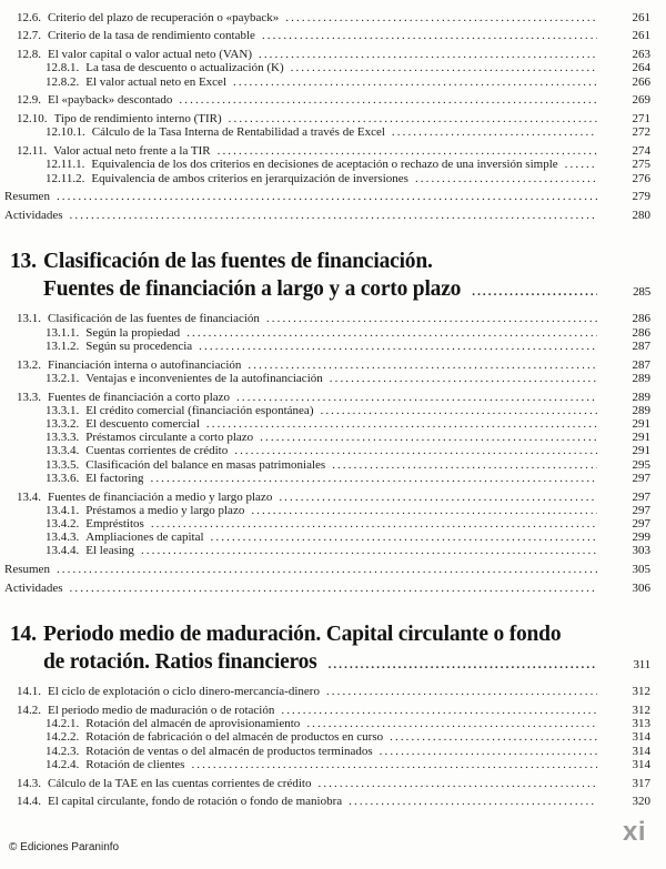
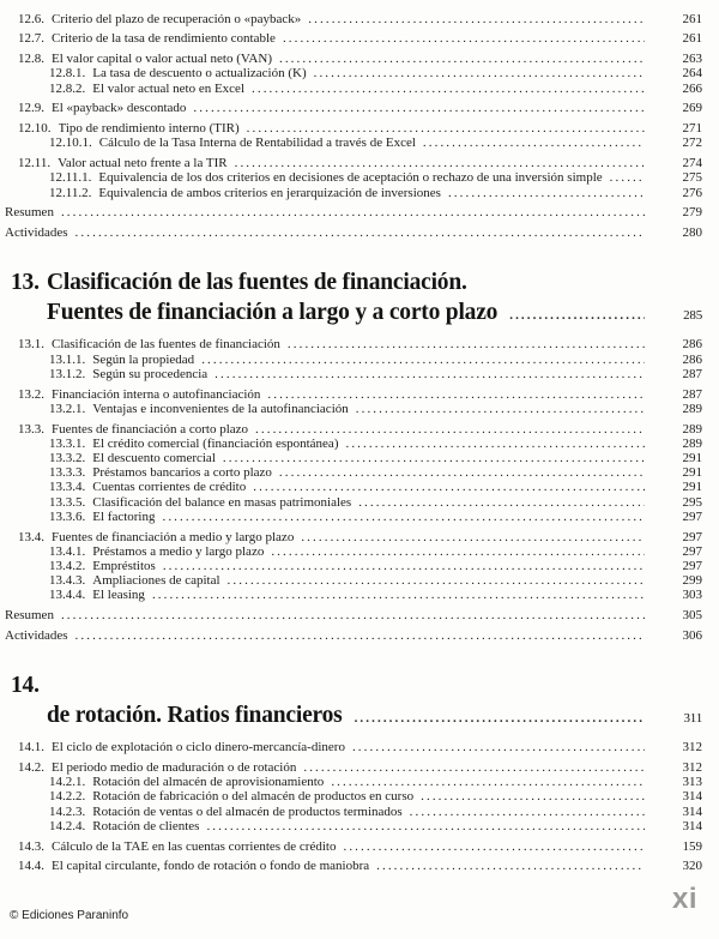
  12.6.
  Criterio del plazo de recuperación o «payback»
  261
  12.7.
  Criterio de la tasa de rendimiento contable
  261
  12.8.
  El valor capital o valor actual neto (VAN)
  263
  12.8.1.
  La tasa de descuento o actualización (K)
  264
  12.8.2.
  El valor actual neto en Excel
  266
  12.9.
  El «payback» descontado
  269
  12.10.
  Tipo de rendimiento interno (TIR)
  271
  12.10.1.
  Cálculo de la Tasa Interna de Rentabilidad a través de Excel
  272
  12.11.
  Valor actual neto frente a la TIR
  274
  12.11.1.
  Equivalencia de los dos criterios en decisiones de aceptación o rechazo de una inversión simple
  275
  12.11.2.
  Equivalencia de ambos criterios en jerarquización de inversiones
  276
  Resumen
  279
  Actividades
  280
  13.
  Clasificación de las fuentes de financiación.
  Fuentes de financiación a largo y a corto plazo
  285
  13.1.
  Clasificación de las fuentes de financiación
  286
  13.1.1.
  Según la propiedad
  286
  13.1.2.
  Según su procedencia
  287
  13.2.
  Financiación interna o autofinanciación
  287
  13.2.1.
  Ventajas e inconvenientes de la autofinanciación
  289
  13.3.
  Fuentes de financiación a corto plazo
  289
  13.3.1.
  El crédito comercial (financiación espontánea)
  289
  13.3.2.
  El descuento comercial
  291
  13.3.3.
- Préstamos circulante a corto plazo
+ Préstamos bancarios a corto plazo
  291
  13.3.4.
  Cuentas corrientes de crédito
  291
  13.3.5.
  Clasificación del balance en masas patrimoniales
  295
  13.3.6.
  El factoring
  297
  13.4.
  Fuentes de financiación a medio y largo plazo
  297
  13.4.1.
  Préstamos a medio y largo plazo
  297
  13.4.2.
  Empréstitos
  297
  13.4.3.
  Ampliaciones de capital
  299
  13.4.4.
  El leasing
  303
  Resumen
  305
  Actividades
  306
  14.
- Periodo medio de maduración. Capital circulante o fondo
  de rotación. Ratios financieros
  311
  14.1.
  El ciclo de explotación o ciclo dinero-mercancía-dinero
  312
  14.2.
  El periodo medio de maduración o de rotación
  312
  14.2.1.
  Rotación del almacén de aprovisionamiento
  313
  14.2.2.
  Rotación de fabricación o del almacén de productos en curso
  314
  14.2.3.
  Rotación de ventas o del almacén de productos terminados
  314
  14.2.4.
  Rotación de clientes
  314
  14.3.
  Cálculo de la TAE en las cuentas corrientes de crédito
- 317
+ 159
  14.4.
  El capital circulante, fondo de rotación o fondo de maniobra
  320
  © Ediciones Paraninfo
  xi
